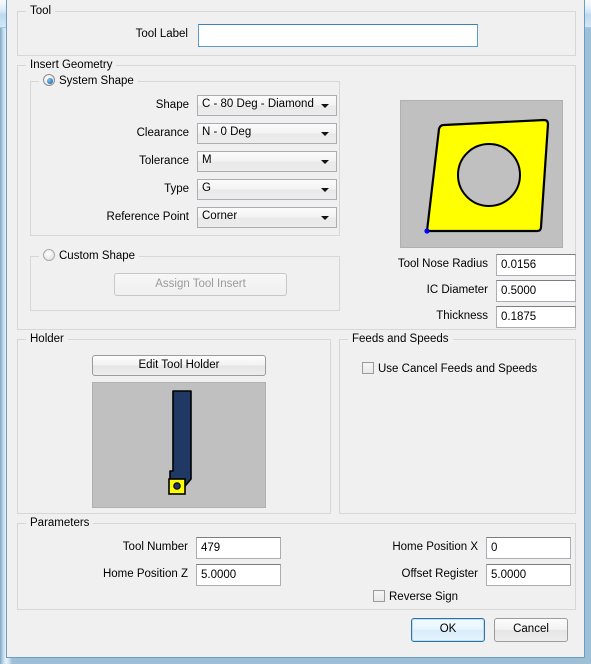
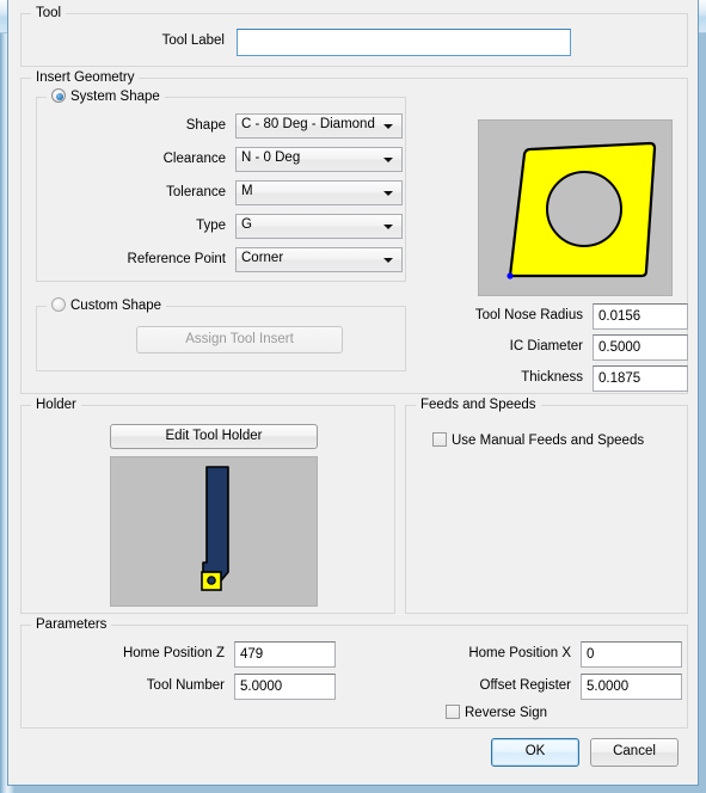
  Tool
  Tool Label
  Insert Geometry
  System Shape
  Shape
  C - 80 Deg - Diamond
  Clearance
  N - 0 Deg
  Tolerance
  M
  Type
  G
  Reference Point
  Corner
  Custom Shape
  Assign Tool Insert
  Tool Nose Radius
  0.0156
  IC Diameter
  0.5000
  Thickness
  0.1875
  Holder
  Edit Tool Holder
  Feeds and Speeds
- Use Cancel Feeds and Speeds
+ Use Manual Feeds and Speeds
  Parameters
- Tool Number
+ Home Position Z
  479
- Home Position Z
+ Tool Number
  5.0000
  Home Position X
  0
  Offset Register
  5.0000
  Reverse Sign
  OK
  Cancel
